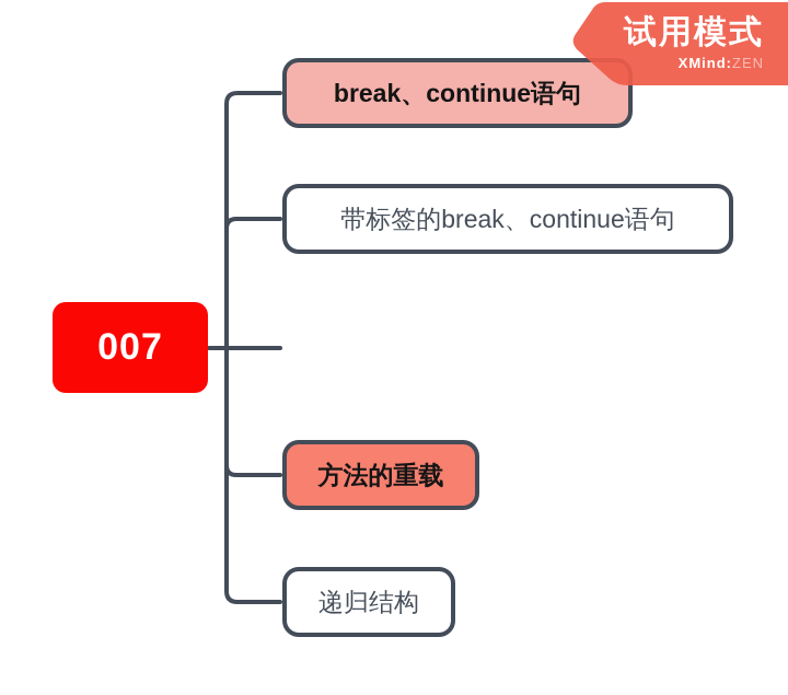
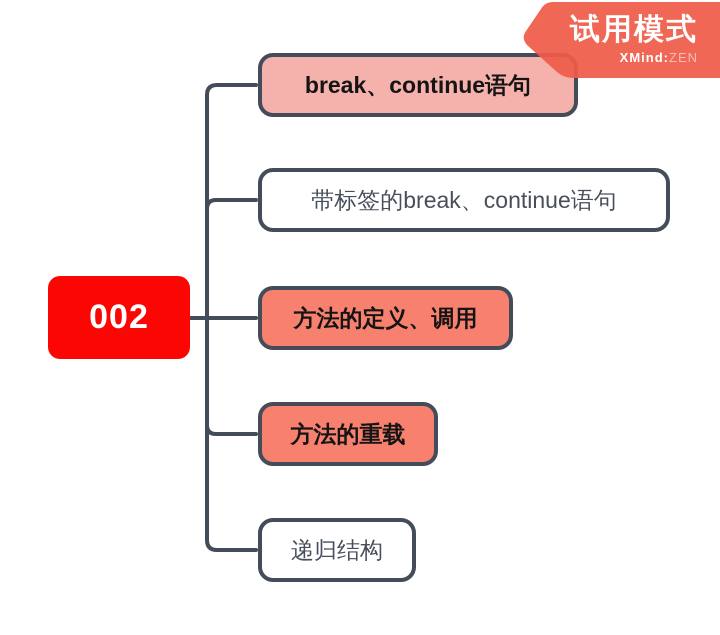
- 007
+ 002
  break、continue语句
  带标签的break、continue语句
+ 方法的定义、调用
  方法的重载
  递归结构
  试用模式
  XMind:ZEN
